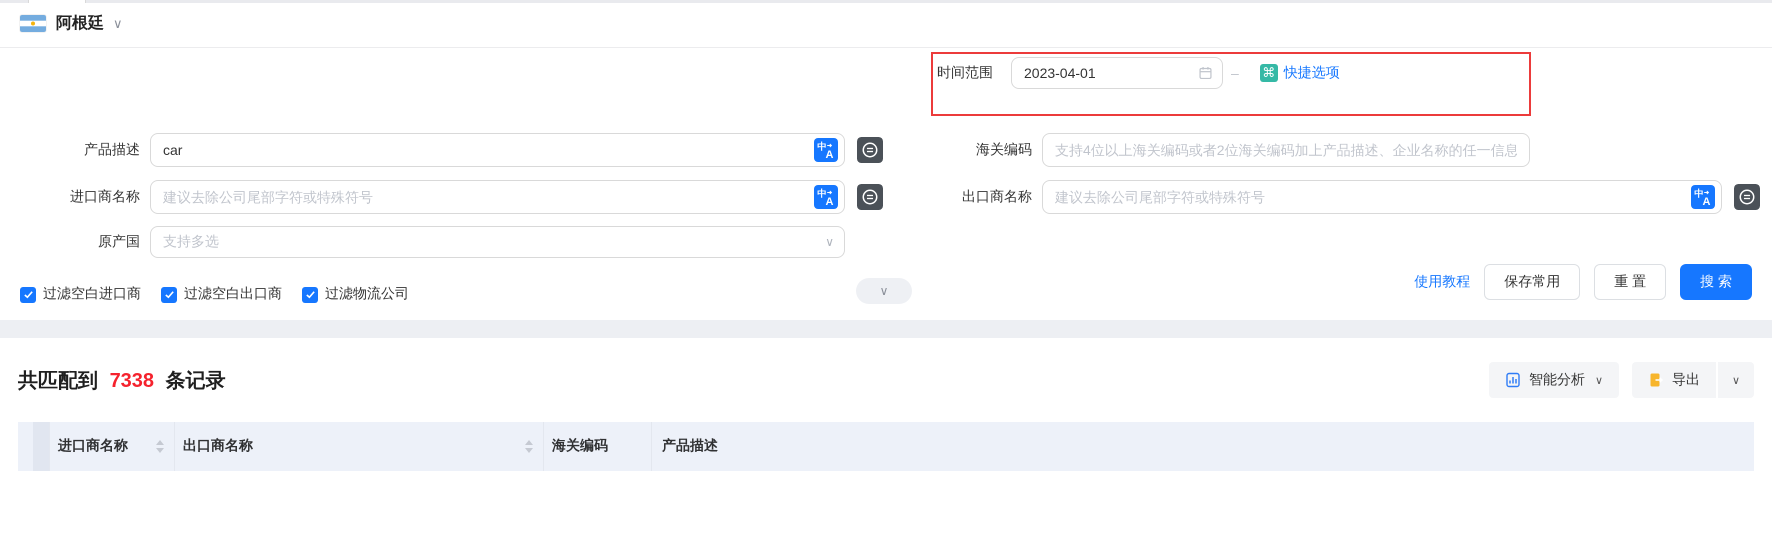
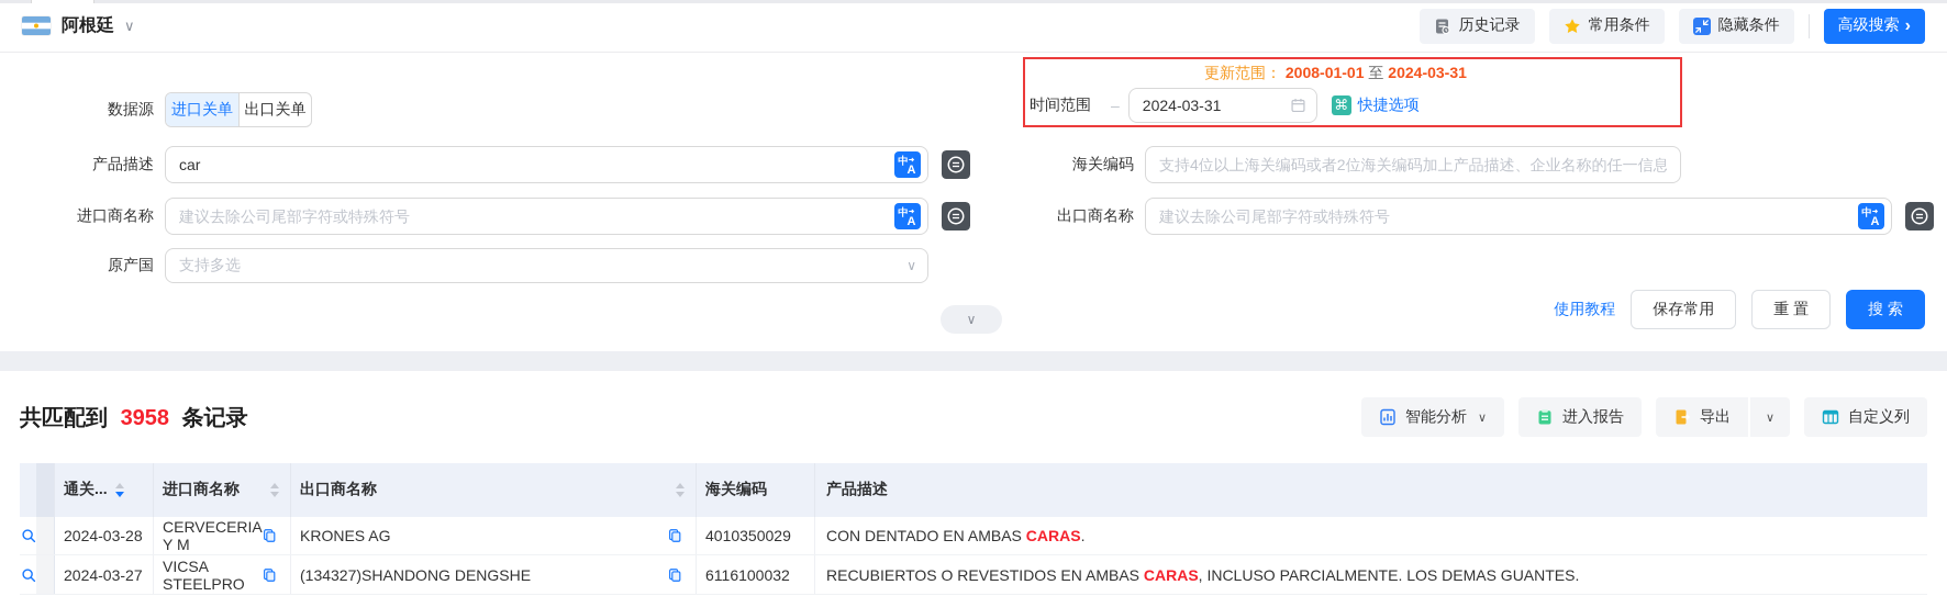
  阿根廷
  ∨
+ 历史记录
+ 常用条件
+ 隐藏条件
+ 高级搜索
+ ›
+ 数据源
+ 进口关单
+ 出口关单
  产品描述
  car
  中
  A
  进口商名称
  建议去除公司尾部字符或特殊符号
  中
  A
  原产国
  支持多选
  ∨
+ 更新范围： 2008-01-01 至 2024-03-31
  时间范围
- 2023-04-01
  –
+ 2024-03-31
  ⌘
  快捷选项
  海关编码
  支持4位以上海关编码或者2位海关编码加上产品描述、企业名称的任一信息
  出口商名称
  建议去除公司尾部字符或特殊符号
  中
  A
- 过滤空白进口商
- 过滤空白出口商
- 过滤物流公司
  ∨
  使用教程
  保存常用
  重 置
  搜 索
- 共匹配到 7338 条记录
+ 共匹配到 3958 条记录
  智能分析
  ∨
+ 进入报告
  导出
  ∨
+ 自定义列
+ 通关...
  进口商名称
  出口商名称
  海关编码
  产品描述
+ 2024-03-28
+ CERVECERIA Y M
+ KRONES AG
+ 4010350029
+ CON DENTADO EN AMBAS CARAS.
+ 2024-03-27
+ VICSA STEELPRO
+ (134327)SHANDONG DENGSHE
+ 6116100032
+ RECUBIERTOS O REVESTIDOS EN AMBAS CARAS, INCLUSO PARCIALMENTE. LOS DEMAS GUANTES.
